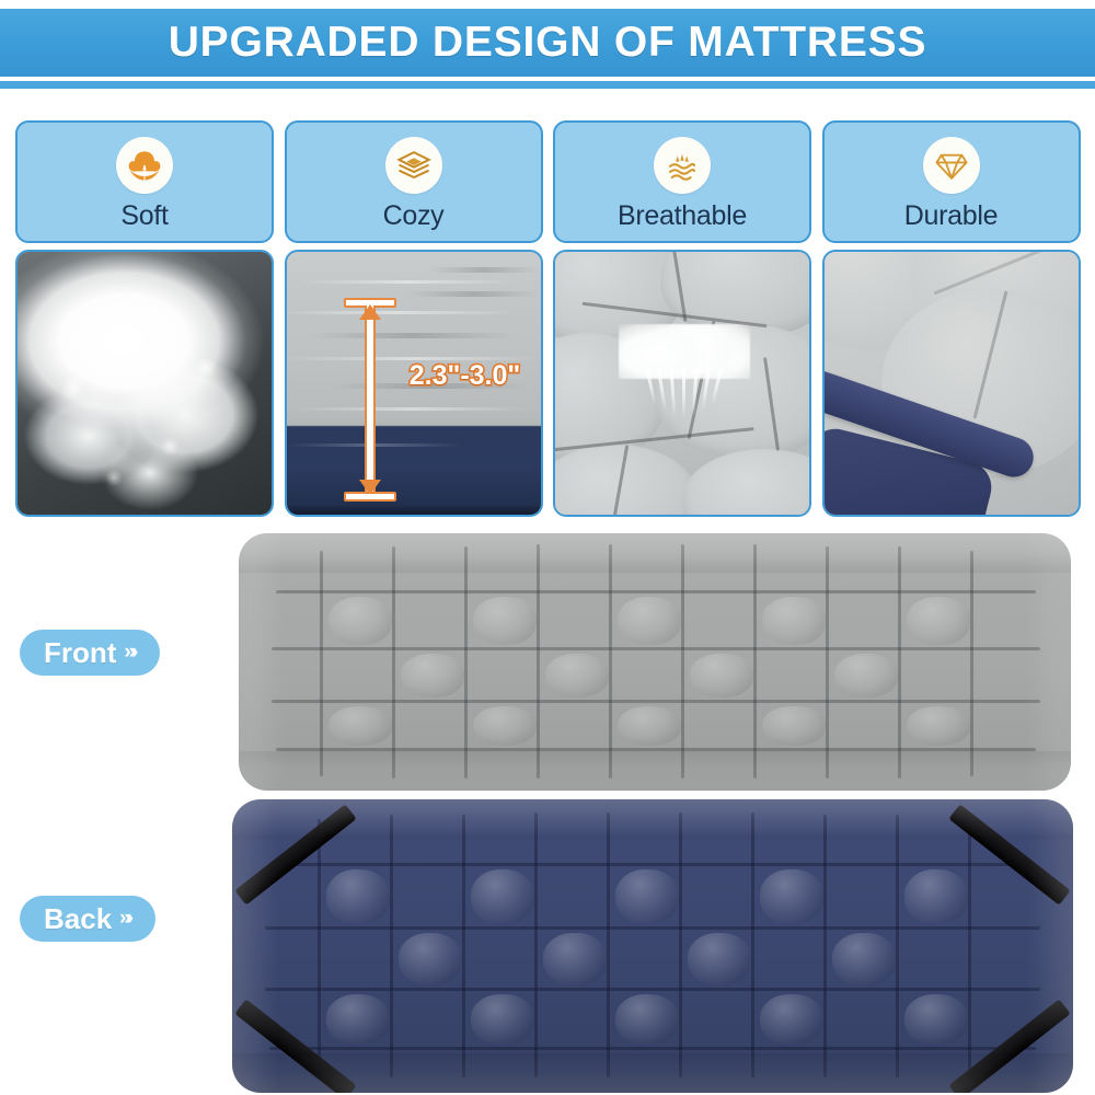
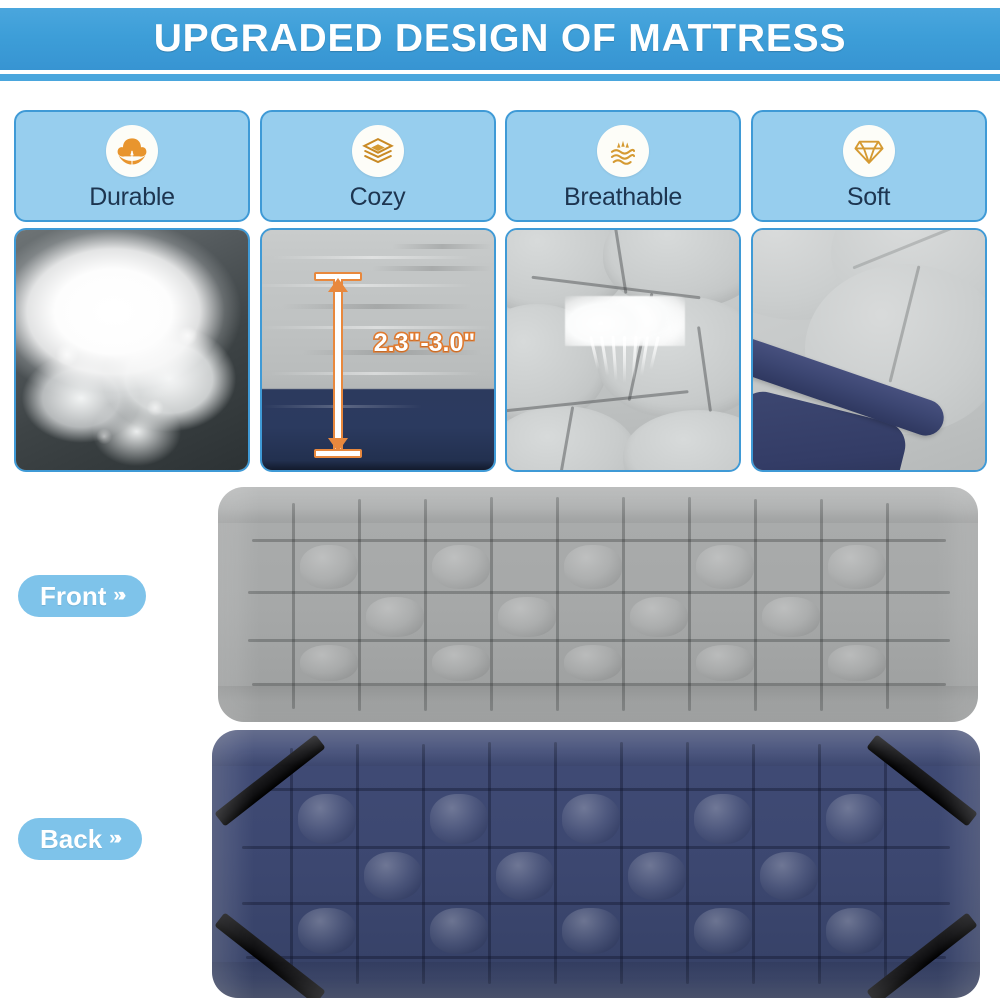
  UPGRADED DESIGN OF MATTRESS
- Soft
+ Durable
  Cozy
  2.3"-3.0"
  Breathable
- Durable
+ Soft
  Front
  »›
  Back
  »›
